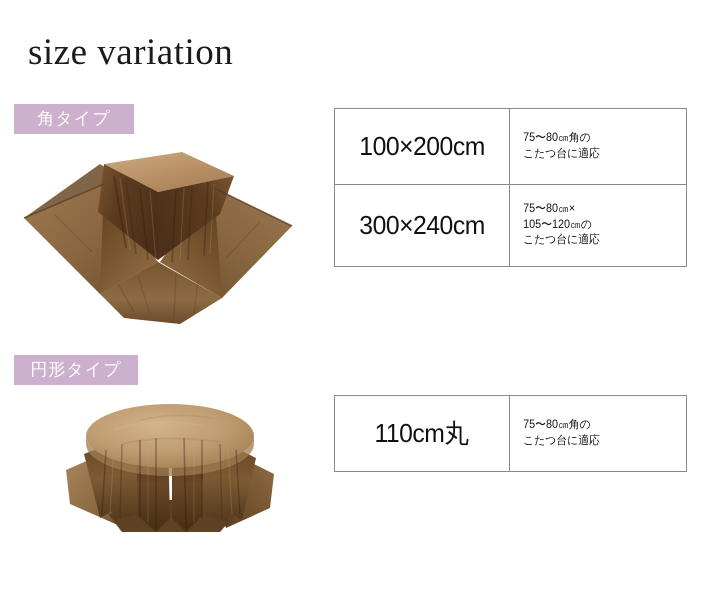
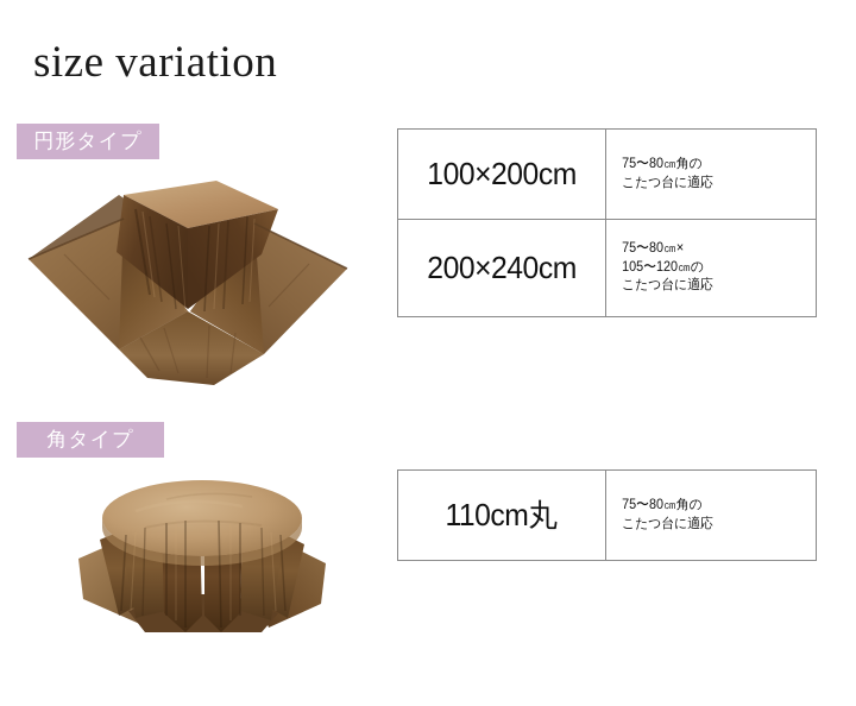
  size variation
- 角タイプ
+ 円形タイプ
  100×200cm	75〜80㎝角の こたつ台に適応
- 300×240cm	75〜80㎝× 105〜120㎝の こたつ台に適応
+ 200×240cm	75〜80㎝× 105〜120㎝の こたつ台に適応
- 円形タイプ
+ 角タイプ
  110cm丸	75〜80㎝角の こたつ台に適応
